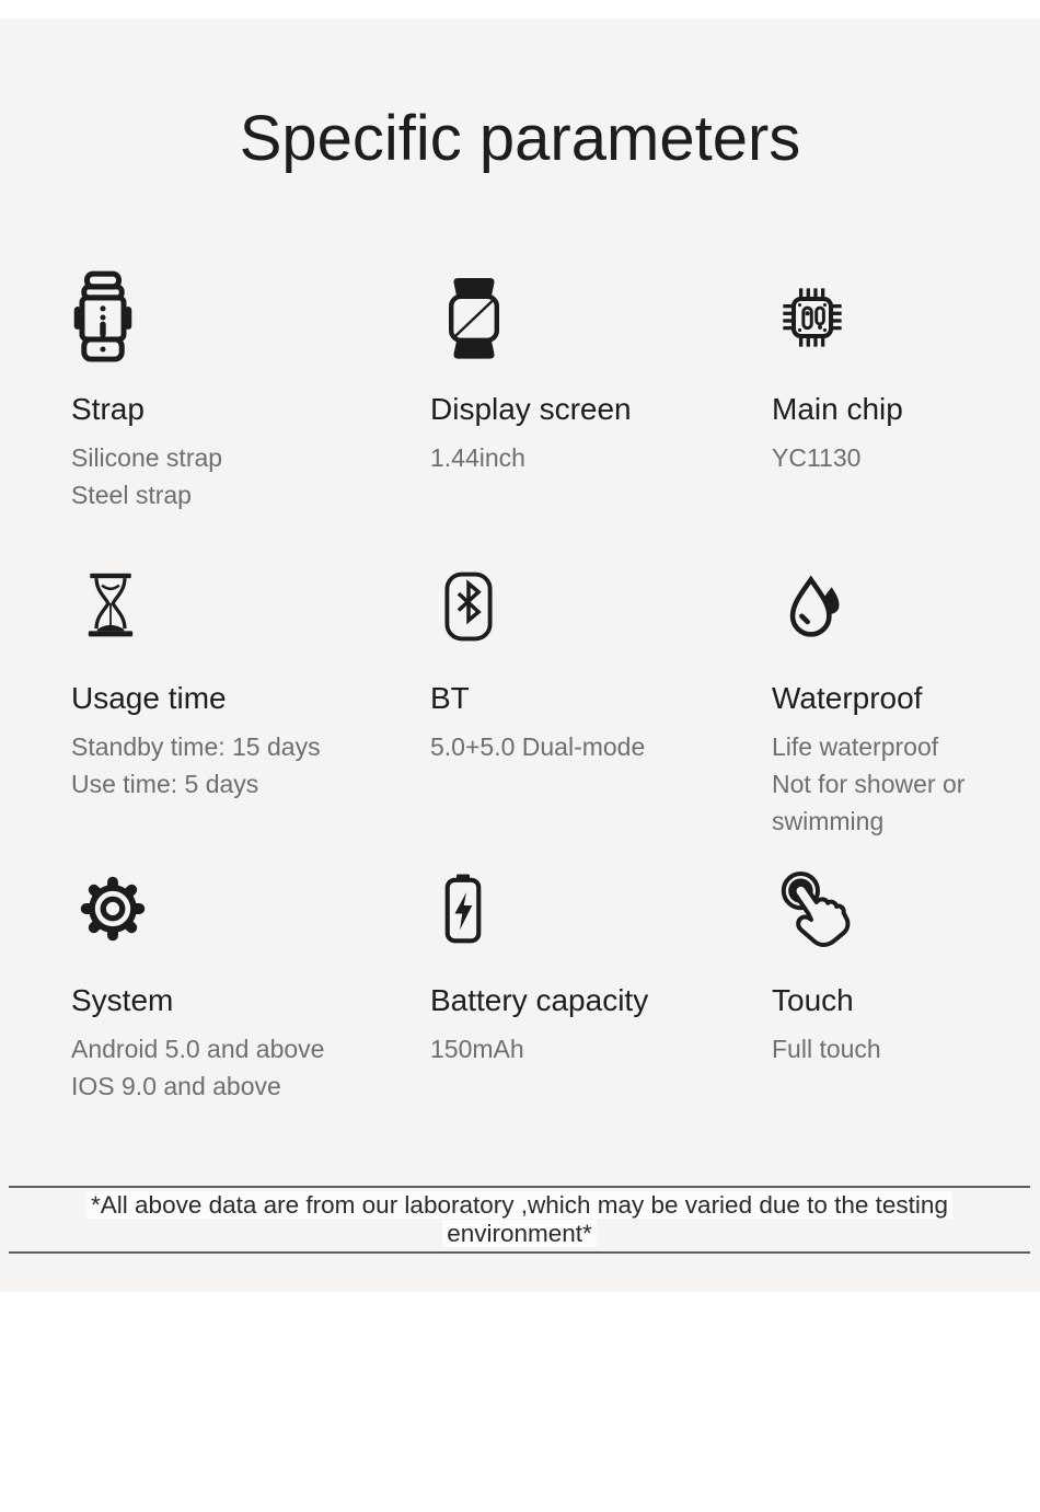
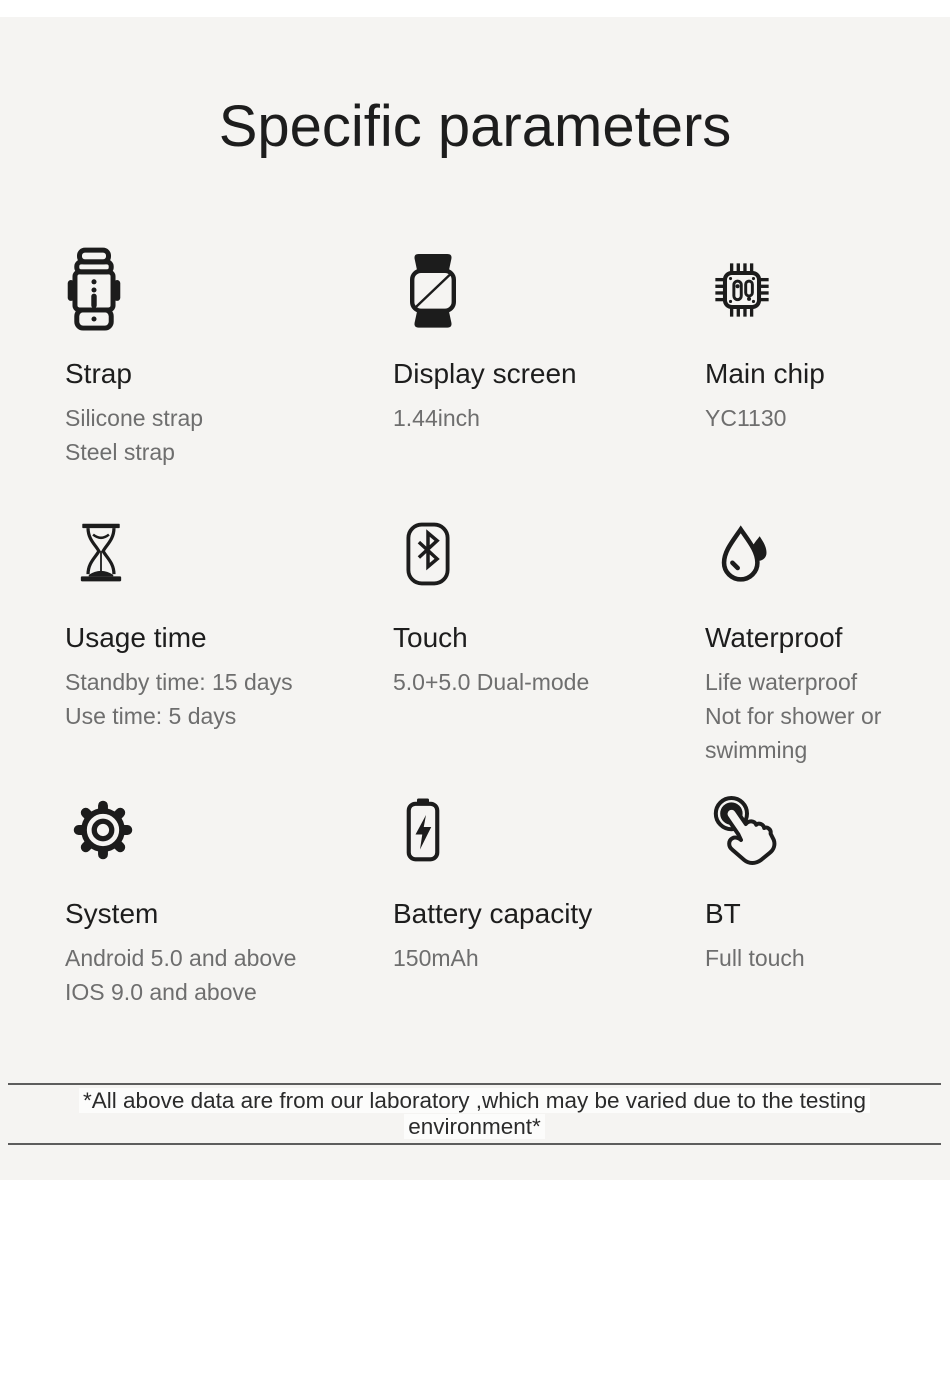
  Specific parameters
  Strap
  Silicone strap
  Steel strap
  Display screen
  1.44inch
  Main chip
  YC1130
  Usage time
  Standby time: 15 days
  Use time: 5 days
- BT
+ Touch
  5.0+5.0 Dual-mode
  Waterproof
  Life waterproof
  Not for shower or swimming
  System
  Android 5.0 and above
  IOS 9.0 and above
  Battery capacity
  150mAh
- Touch
+ BT
  Full touch
  *All above data are from our laboratory ,which may be varied due to the testing
  environment*
